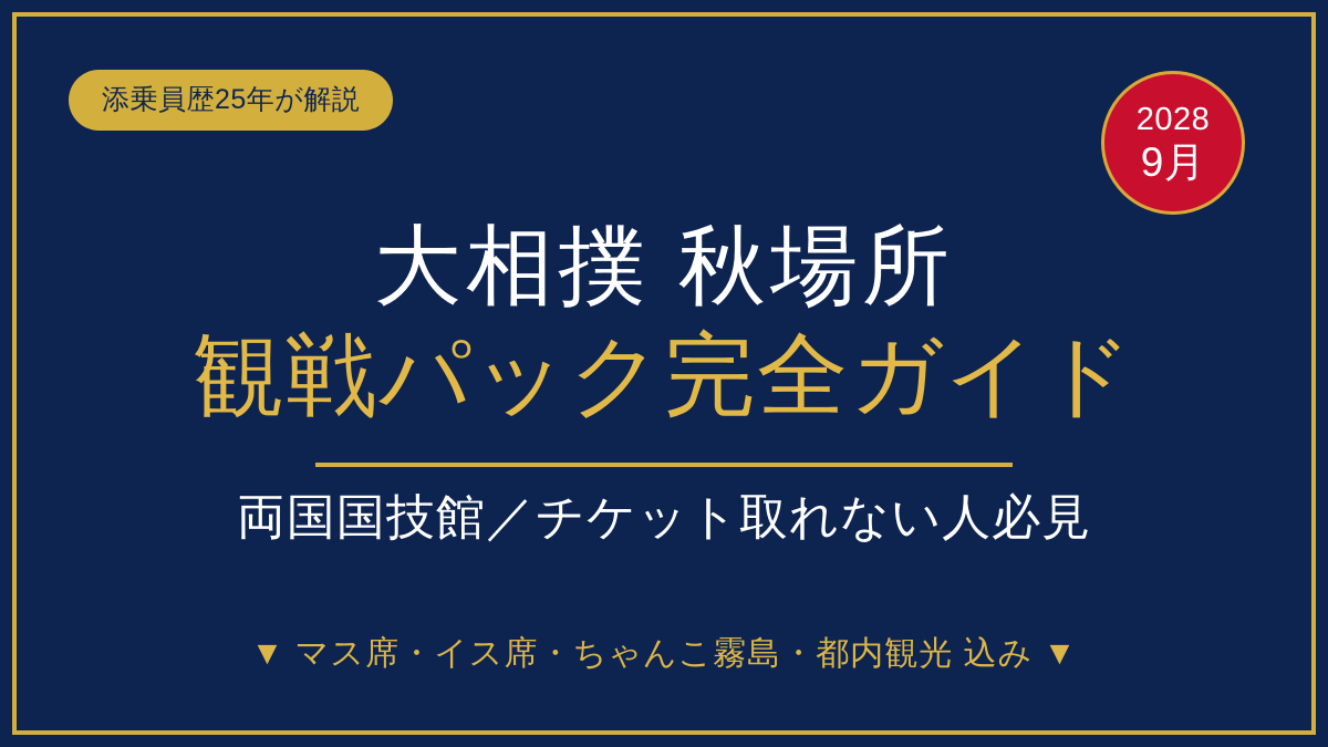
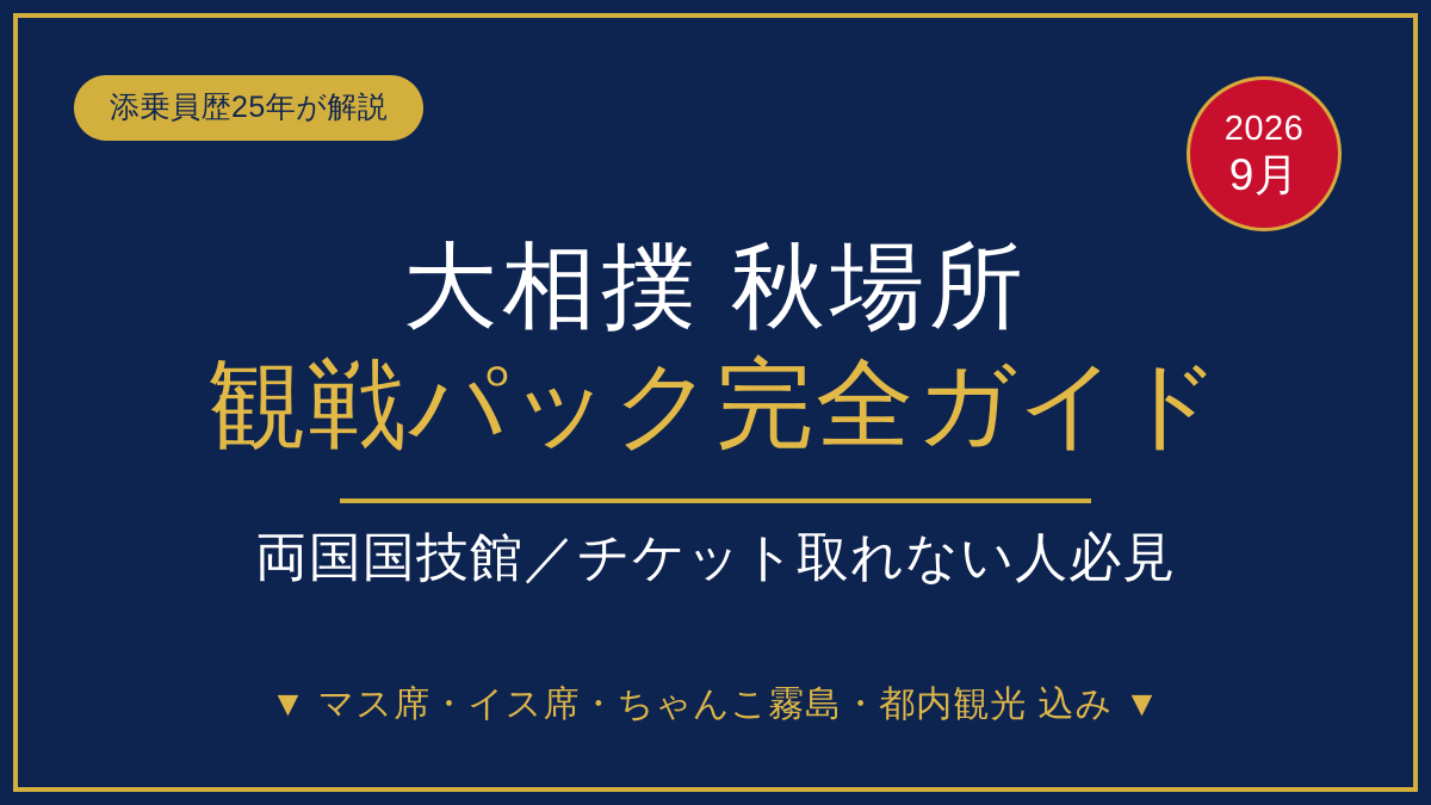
  添乗員歴25年が解説
- 2028
+ 2026
  9月
  大相撲 秋場所
  観戦パック完全ガイド
  両国国技館／チケット取れない人必見
  ▼ マス席・イス席・ちゃんこ霧島・都内観光 込み ▼
